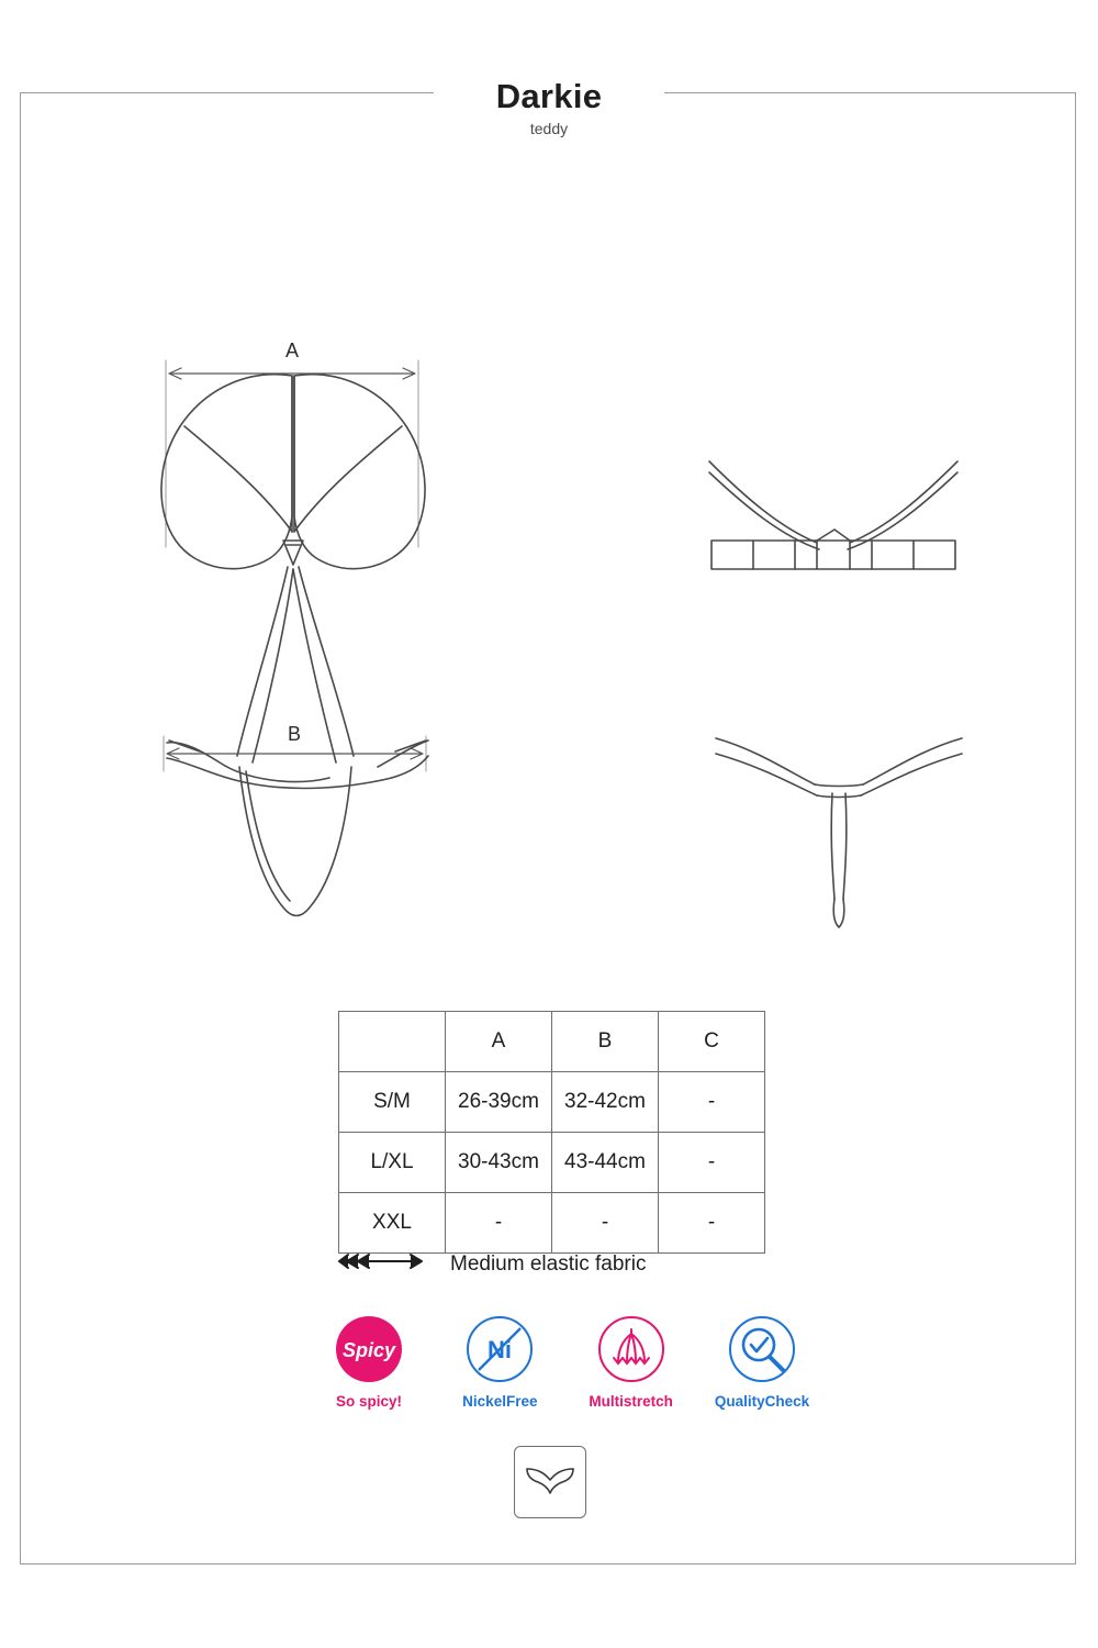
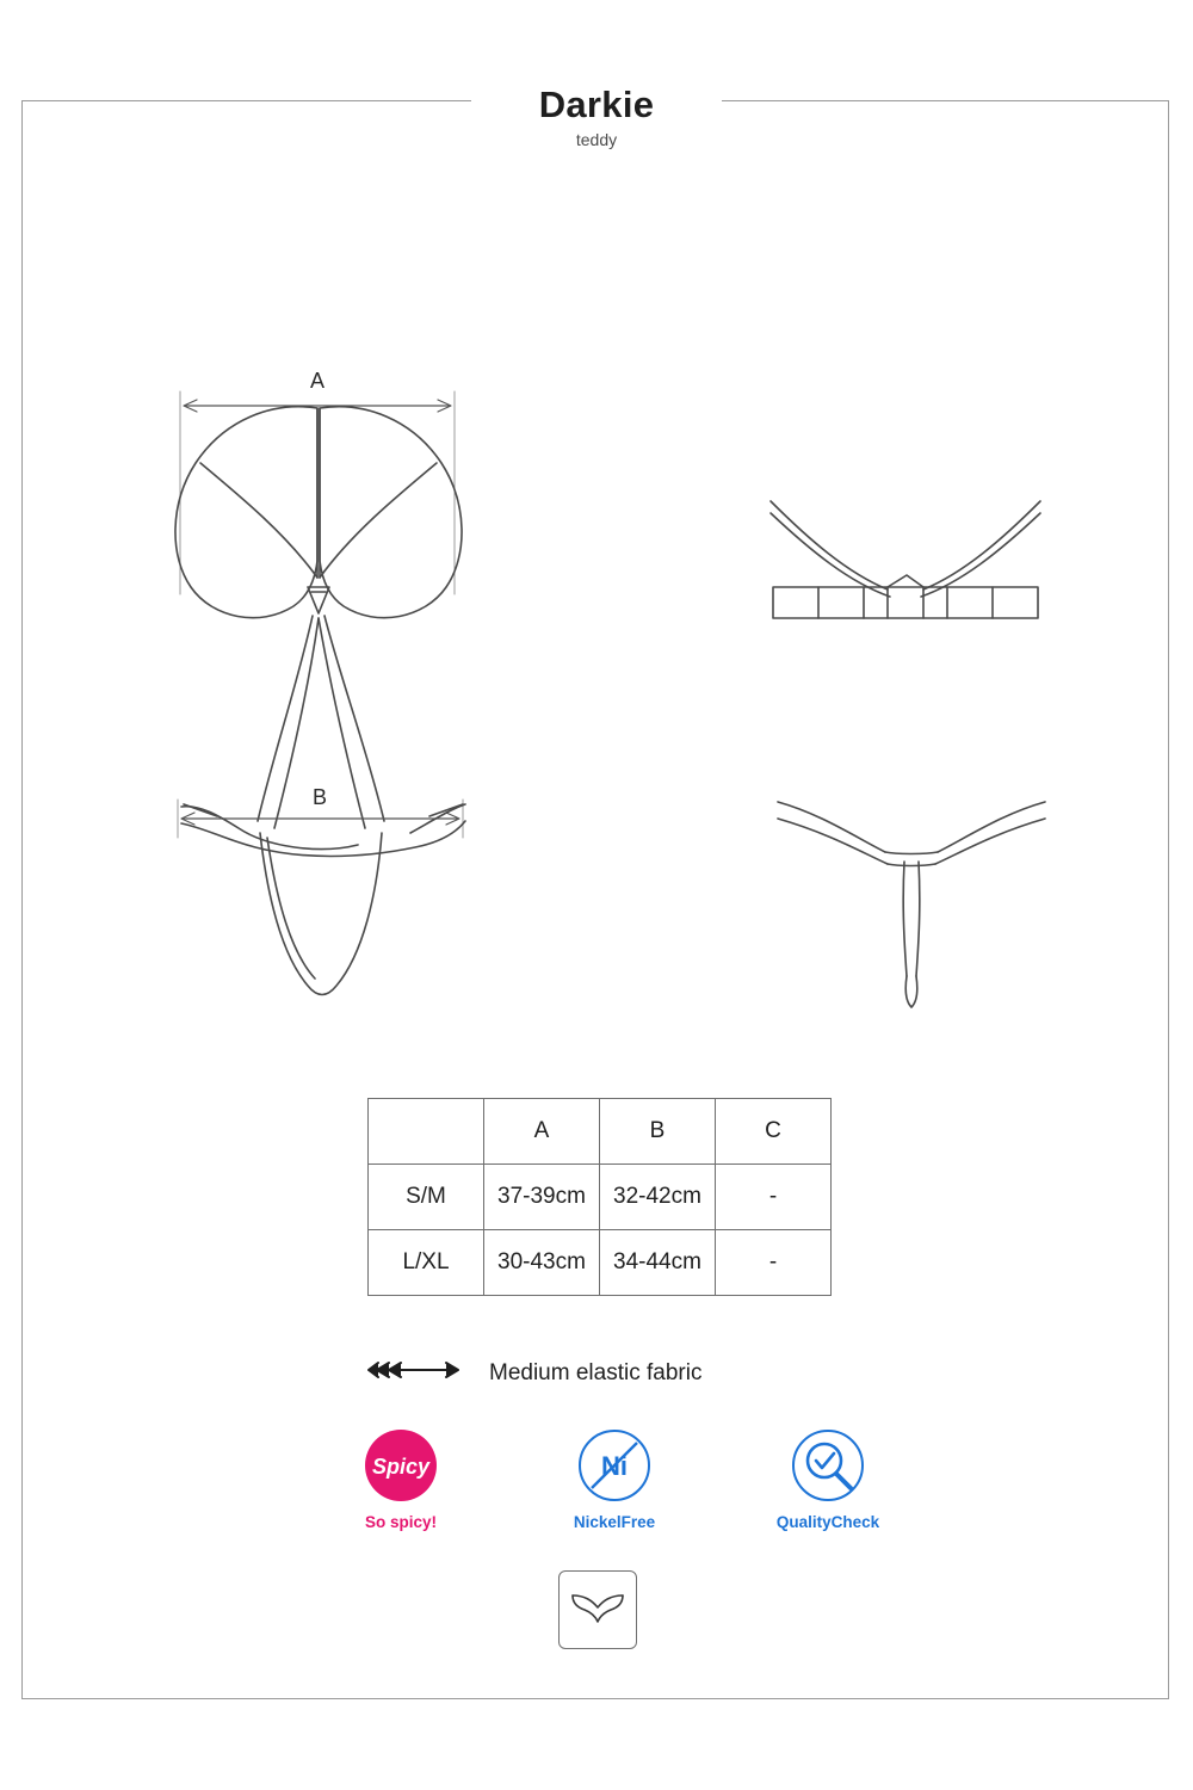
  Darkie
  teddy
  A
  B
  	A	B	C
- S/M	26-39cm	32-42cm	-
+ S/M	37-39cm	32-42cm	-
- L/XL	30-43cm	43-44cm	-
+ L/XL	30-43cm	34-44cm	-
- XXL	-	-	-
  Medium elastic fabric
  Spicy
  So spicy!
  Ni
  NickelFree
- Multistretch
  QualityCheck
